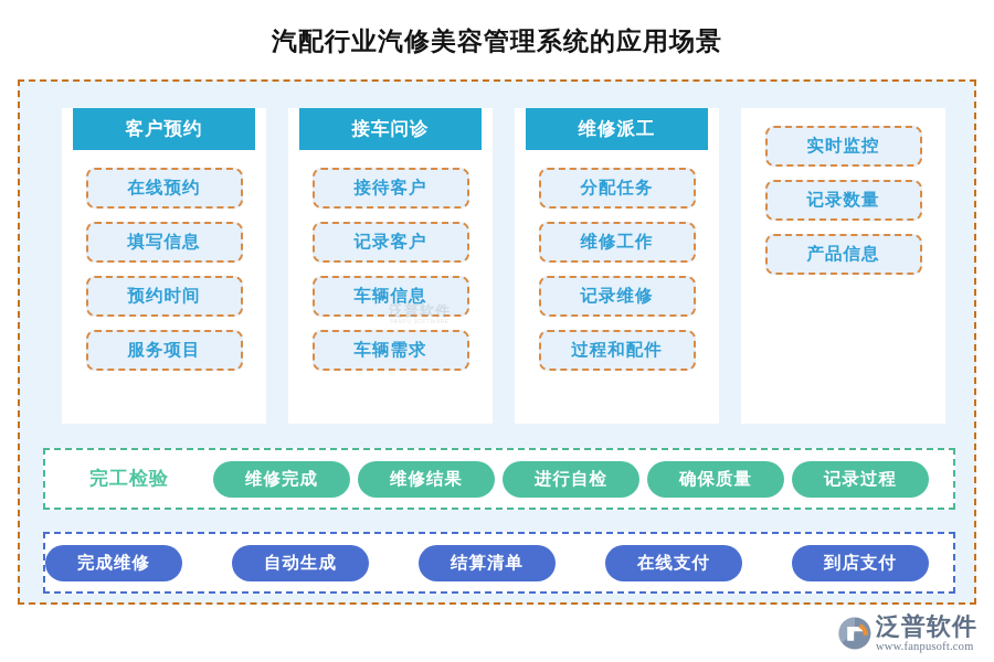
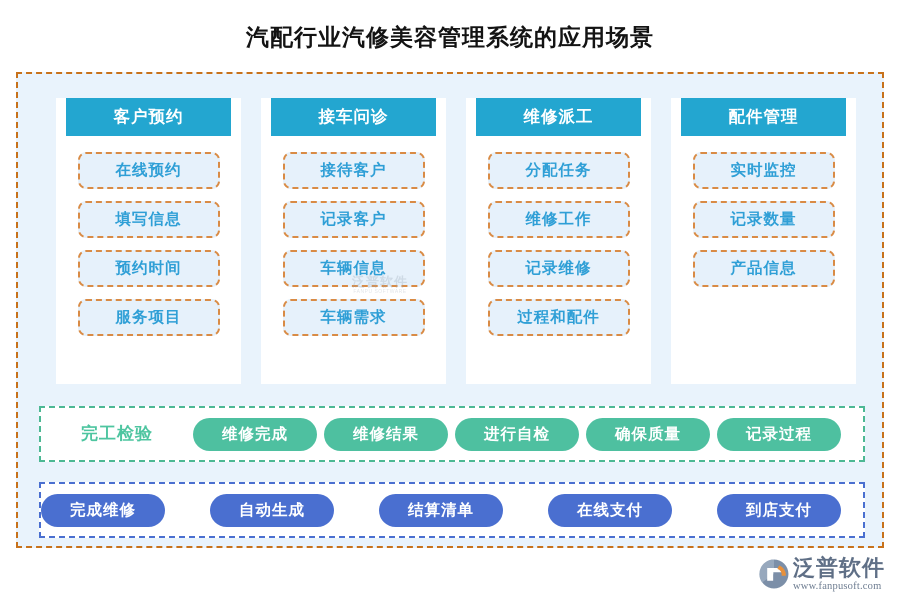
  汽配行业汽修美容管理系统的应用场景
  客户预约
  在线预约
  填写信息
  预约时间
  服务项目
  接车问诊
  接待客户
  记录客户
  车辆信息
  车辆需求
  维修派工
  分配任务
  维修工作
  记录维修
  过程和配件
+ 配件管理
  实时监控
  记录数量
  产品信息
  完工检验
  维修完成
  维修结果
  进行自检
  确保质量
  记录过程
  完成维修
  自动生成
  结算清单
  在线支付
  到店支付
  泛普软件
  泛普软件
  www.fanpusoft.com
